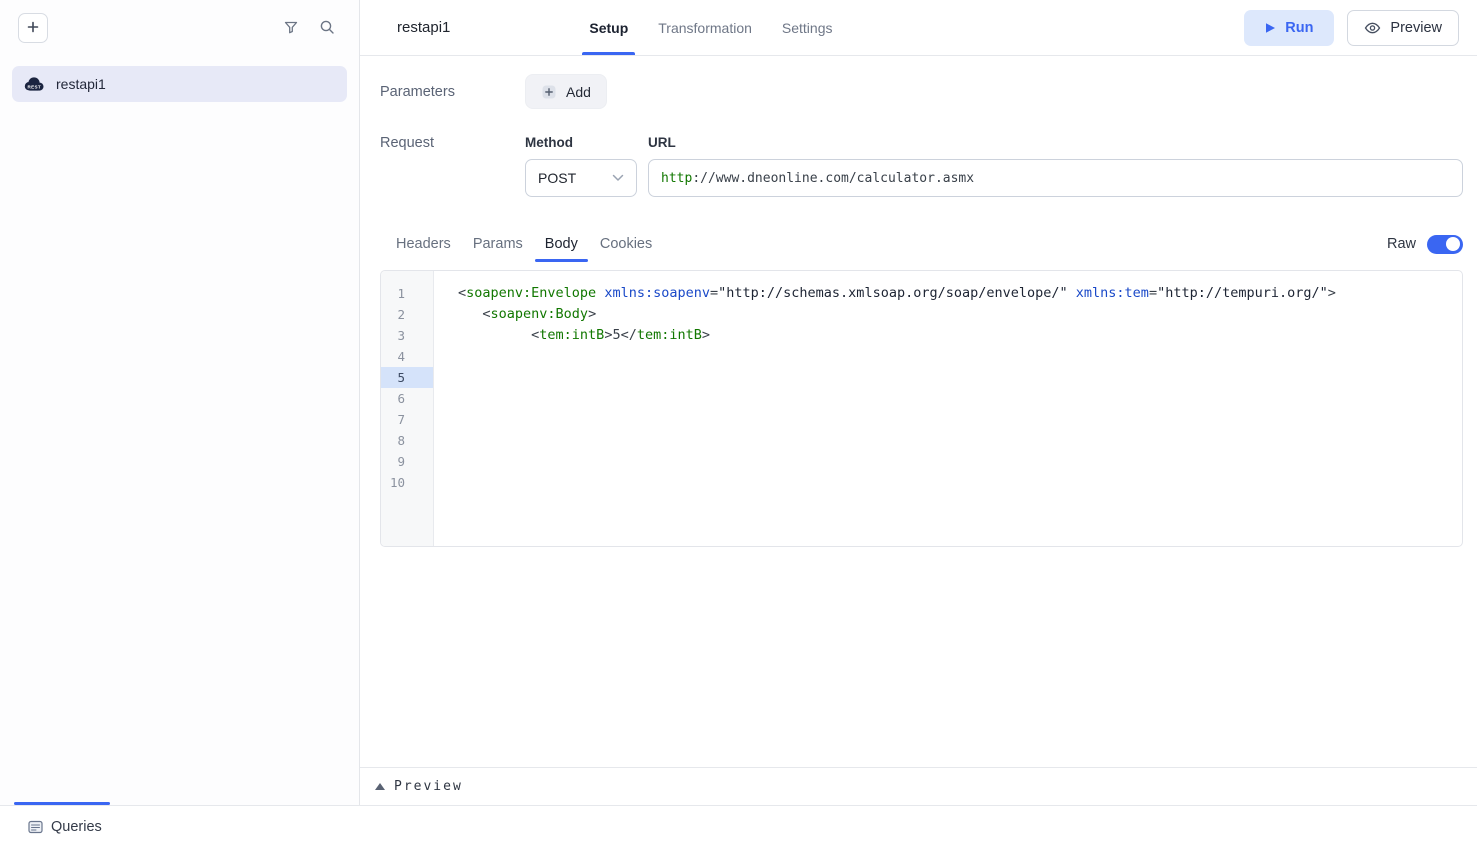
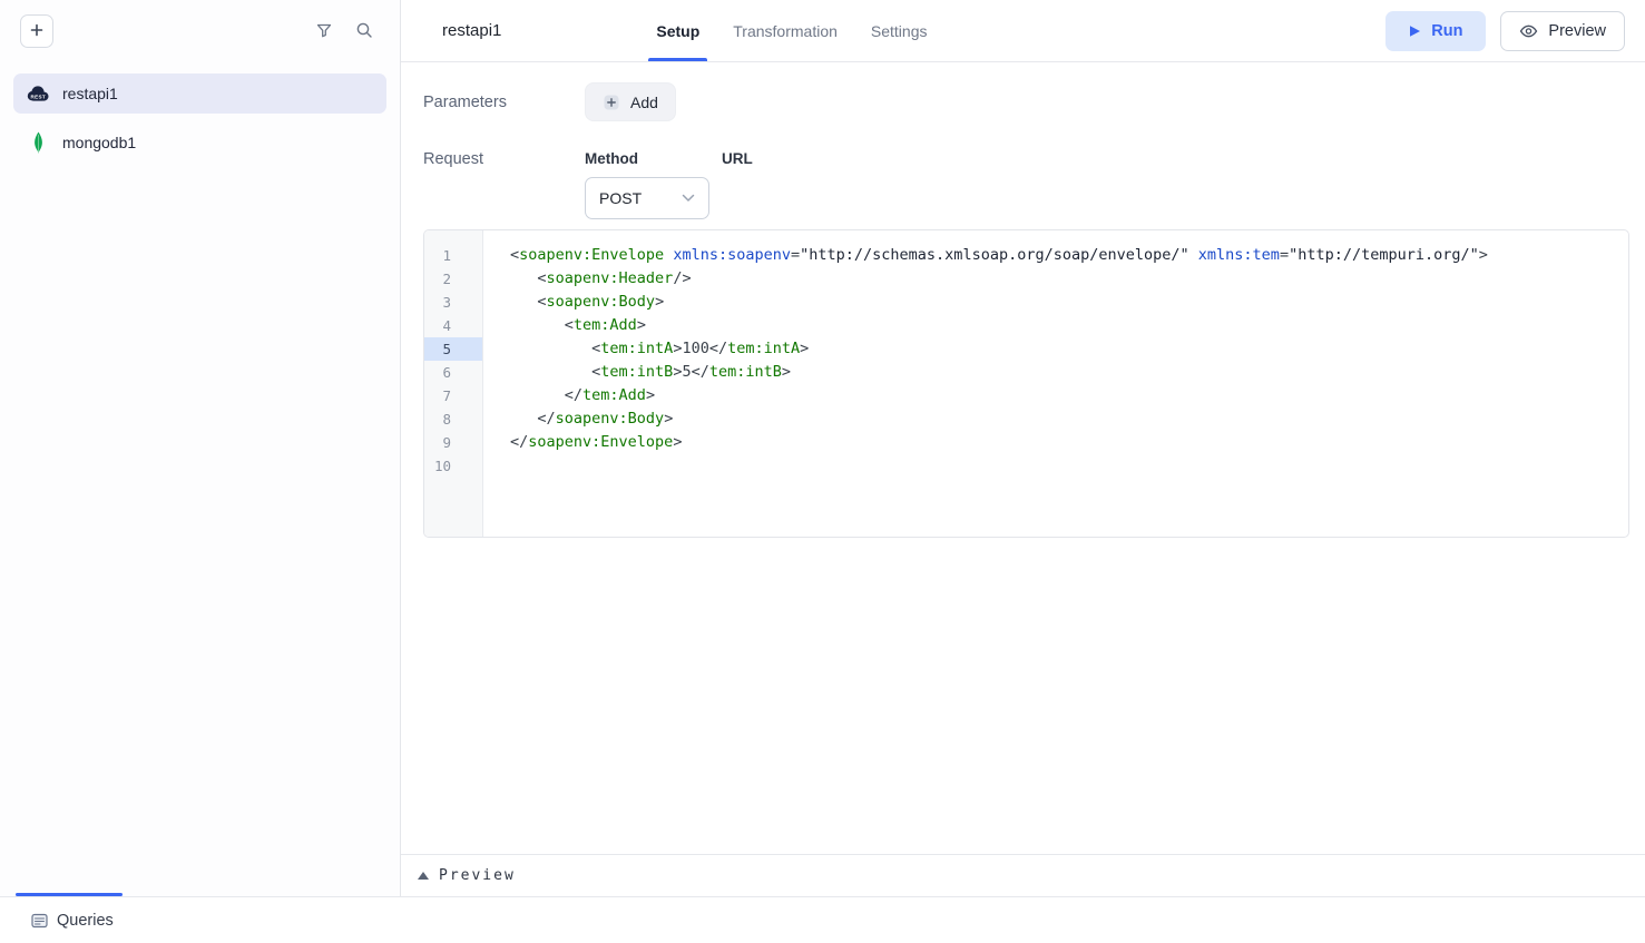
  restapi1
+ mongodb1
  restapi1
  Setup
  Transformation
  Settings
  Run
  Preview
  Parameters
  Add
  Request
  Method
  POST
  URL
- http
- ://www.dneonline.com/calculator.asmx
- Headers
- Params
- Body
- Cookies
- Raw
  1
  2
  3
  4
  5
  6
  7
  8
  9
  10
  <soapenv:Envelope xmlns:soapenv="http://schemas.xmlsoap.org/soap/envelope/" xmlns:tem="http://tempuri.org/">
+ <soapenv:Header/>
  <soapenv:Body>
+ <tem:Add>
+ <tem:intA>100</tem:intA>
  <tem:intB>5</tem:intB>
+ </tem:Add>
+ </soapenv:Body>
+ </soapenv:Envelope>
  Preview
  Queries
